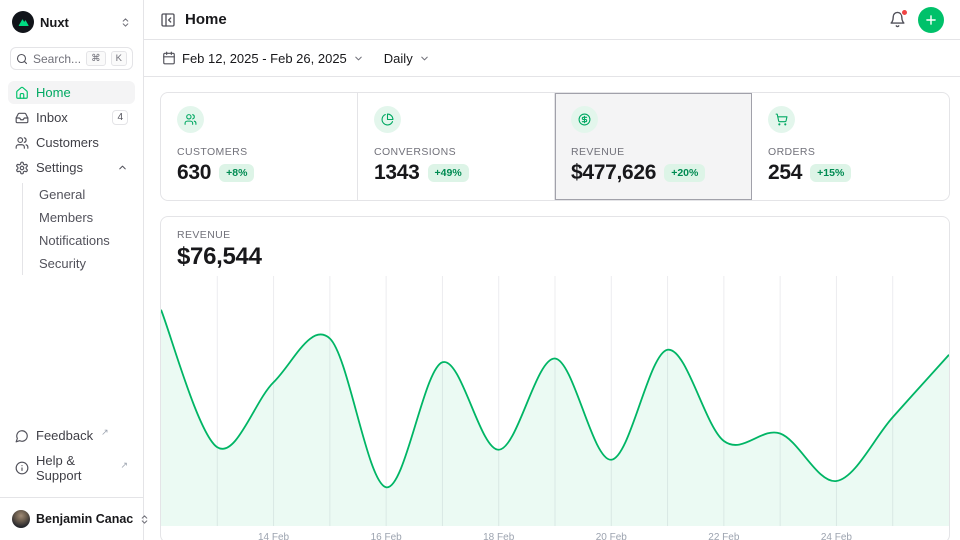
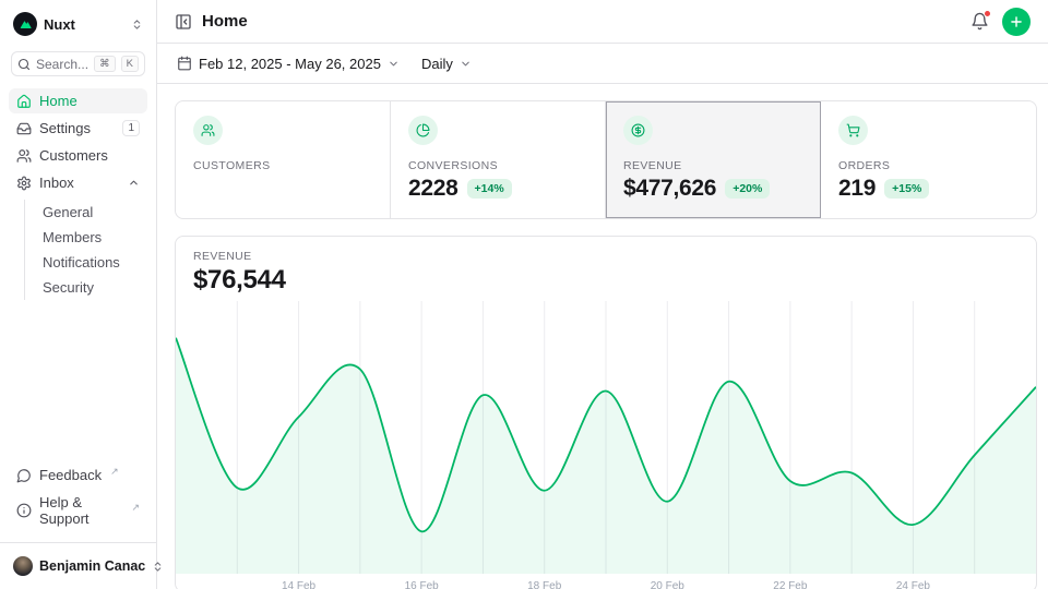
  Nuxt
  Search...
  ⌘
  K
  Home
- Inbox
+ Settings
- 4
+ 1
  Customers
- Settings
+ Inbox
  General
  Members
  Notifications
  Security
  Feedback
  ↗
  Help & Support
  ↗
  Benjamin Canac
  Home
- Feb 12, 2025 - Feb 26, 2025
+ Feb 12, 2025 - May 26, 2025
  Daily
  CUSTOMERS
- 630
- +8%
  CONVERSIONS
- 1343
+ 2228
- +49%
+ +14%
  REVENUE
  $477,626
  +20%
  ORDERS
- 254
+ 219
  +15%
  REVENUE
  $76,544
  14 Feb
  16 Feb
  18 Feb
  20 Feb
  22 Feb
  24 Feb
